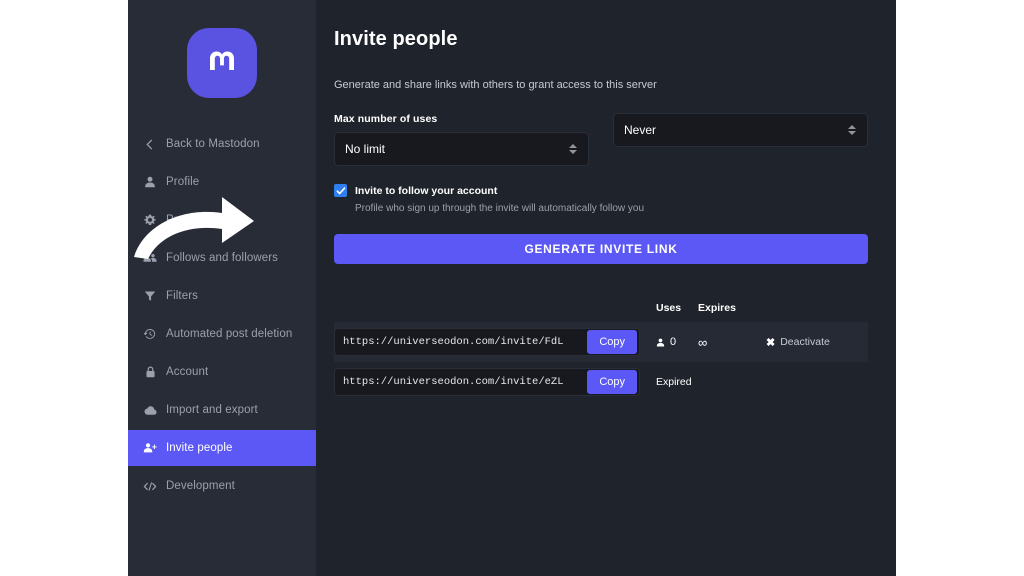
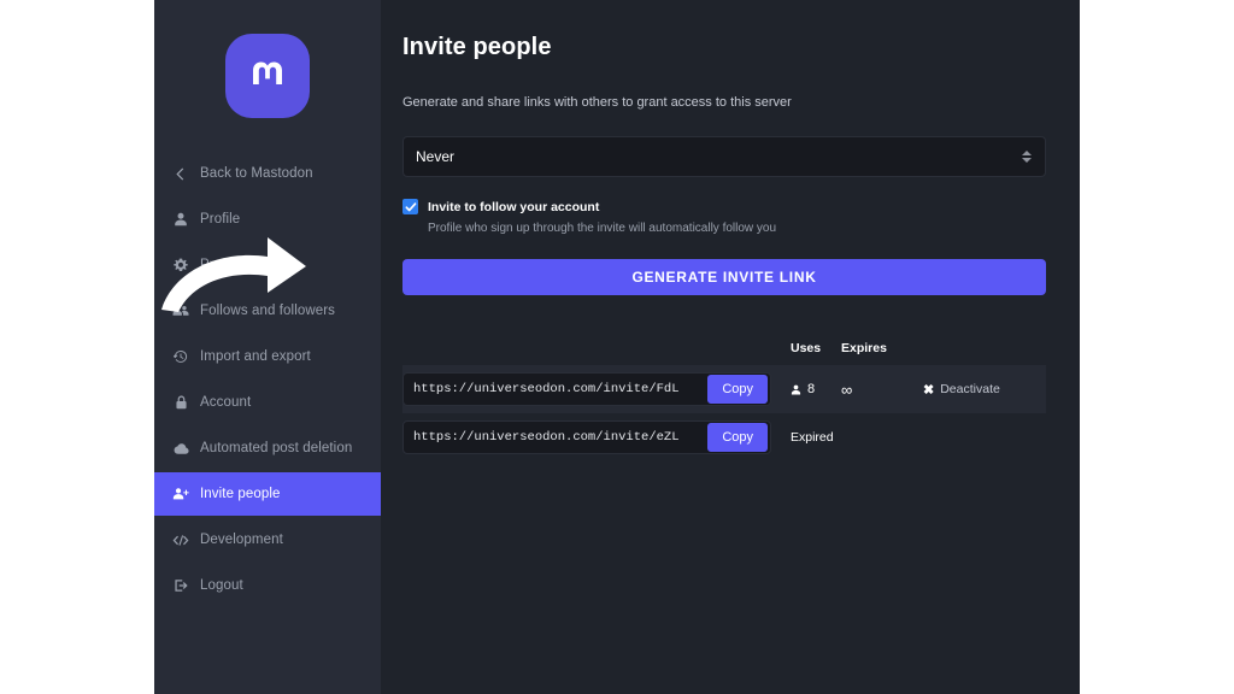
  Back to Mastodon
  Profile
  Follows and followers
- Filters
- Automated post deletion
+ Import and export
  Account
- Import and export
+ Automated post deletion
  Invite people
  Development
+ Logout
  Invite people
  Generate and share links with others to grant access to this server
- Max number of uses
- No limit
  Never
  Invite to follow your account
  Profile who sign up through the invite will automatically follow you
  GENERATE INVITE LINK
  Uses
  Expires
  https://universeodon.com/invite/FdL
  Copy
- 0
+ 8
  ∞
  ✖
  Deactivate
  https://universeodon.com/invite/eZL
  Copy
  Expired
